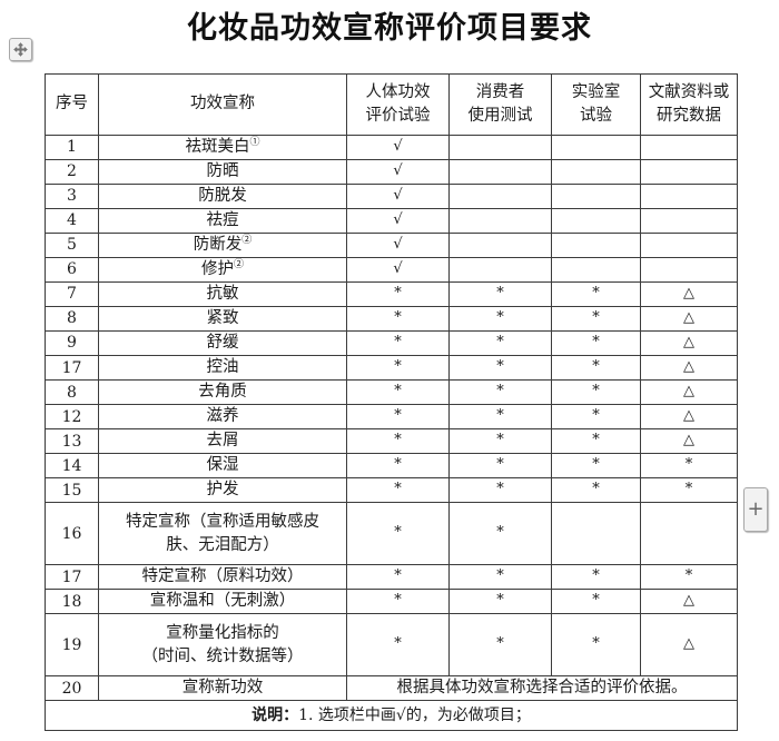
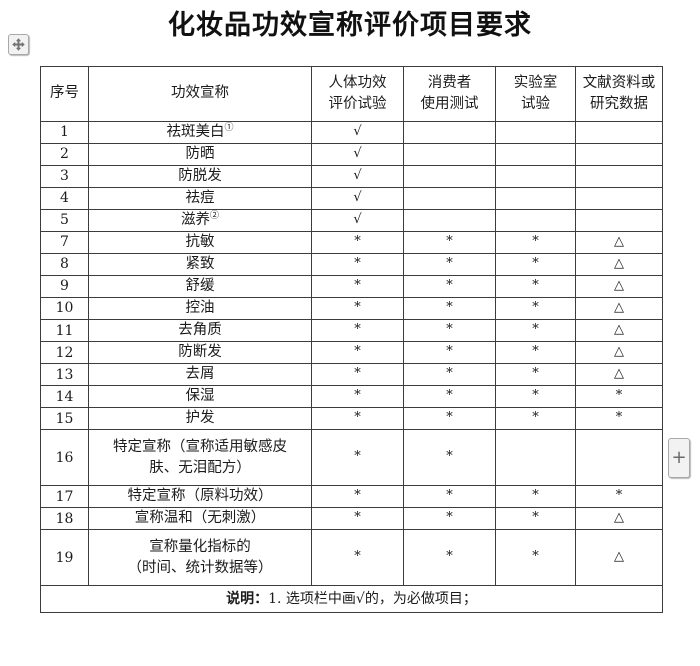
  化妆品功效宣称评价项目要求
  +
  序号	功效宣称	人体功效 评价试验	消费者 使用测试	实验室 试验	文献资料或 研究数据
  1	祛斑美白①	√
  2	防晒	√
  3	防脱发	√
  4	祛痘	√
- 5	防断发②	√
+ 5	滋养②	√
- 6	修护②	√
  7	抗敏	*	*	*	△
  8	紧致	*	*	*	△
  9	舒缓	*	*	*	△
- 17	控油	*	*	*	△
+ 10	控油	*	*	*	△
- 8	去角质	*	*	*	△
+ 11	去角质	*	*	*	△
- 12	滋养	*	*	*	△
+ 12	防断发	*	*	*	△
  13	去屑	*	*	*	△
  14	保湿	*	*	*	*
  15	护发	*	*	*	*
  16	特定宣称（宣称适用敏感皮肤、无泪配方）	*	*
  17	特定宣称（原料功效）	*	*	*	*
  18	宣称温和（无刺激）	*	*	*	△
  19	宣称量化指标的（时间、统计数据等）	*	*	*	△
- 20	宣称新功效	根据具体功效宣称选择合适的评价依据。
  说明：1. 选项栏中画√的，为必做项目；
